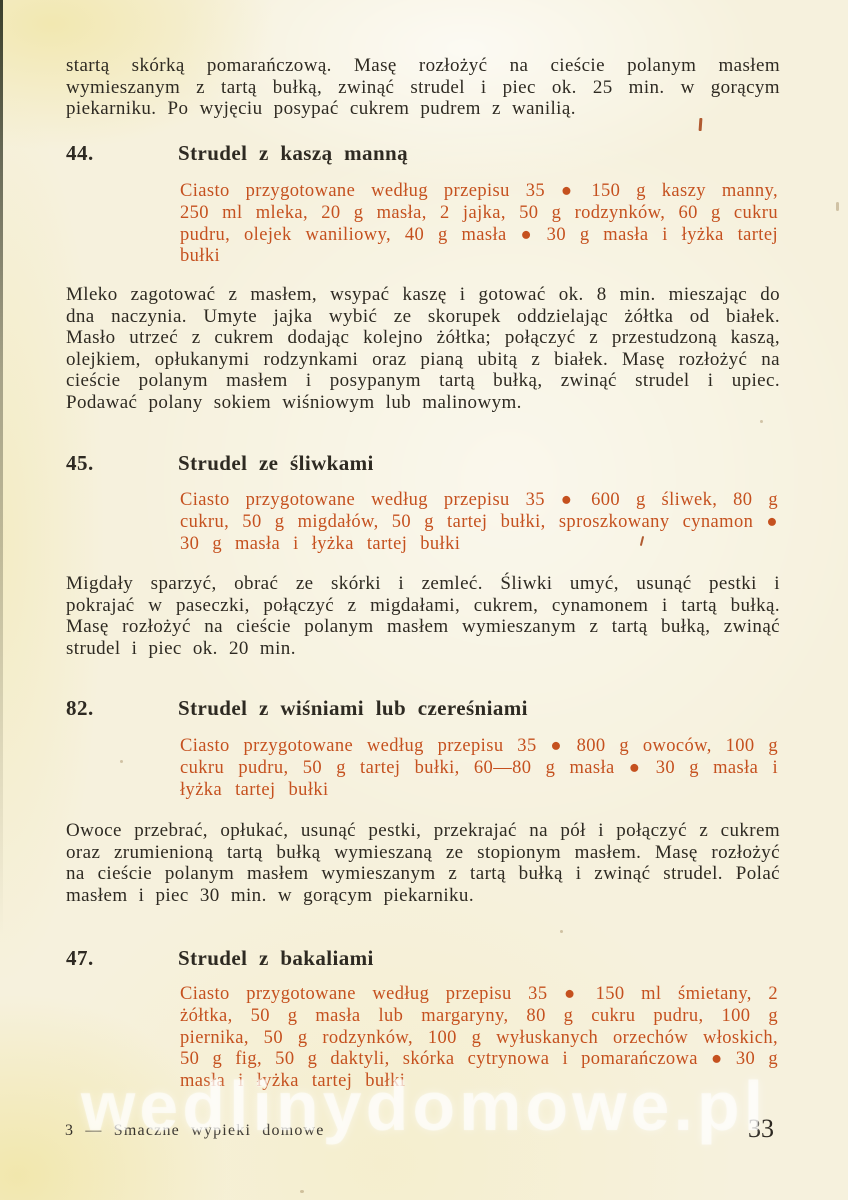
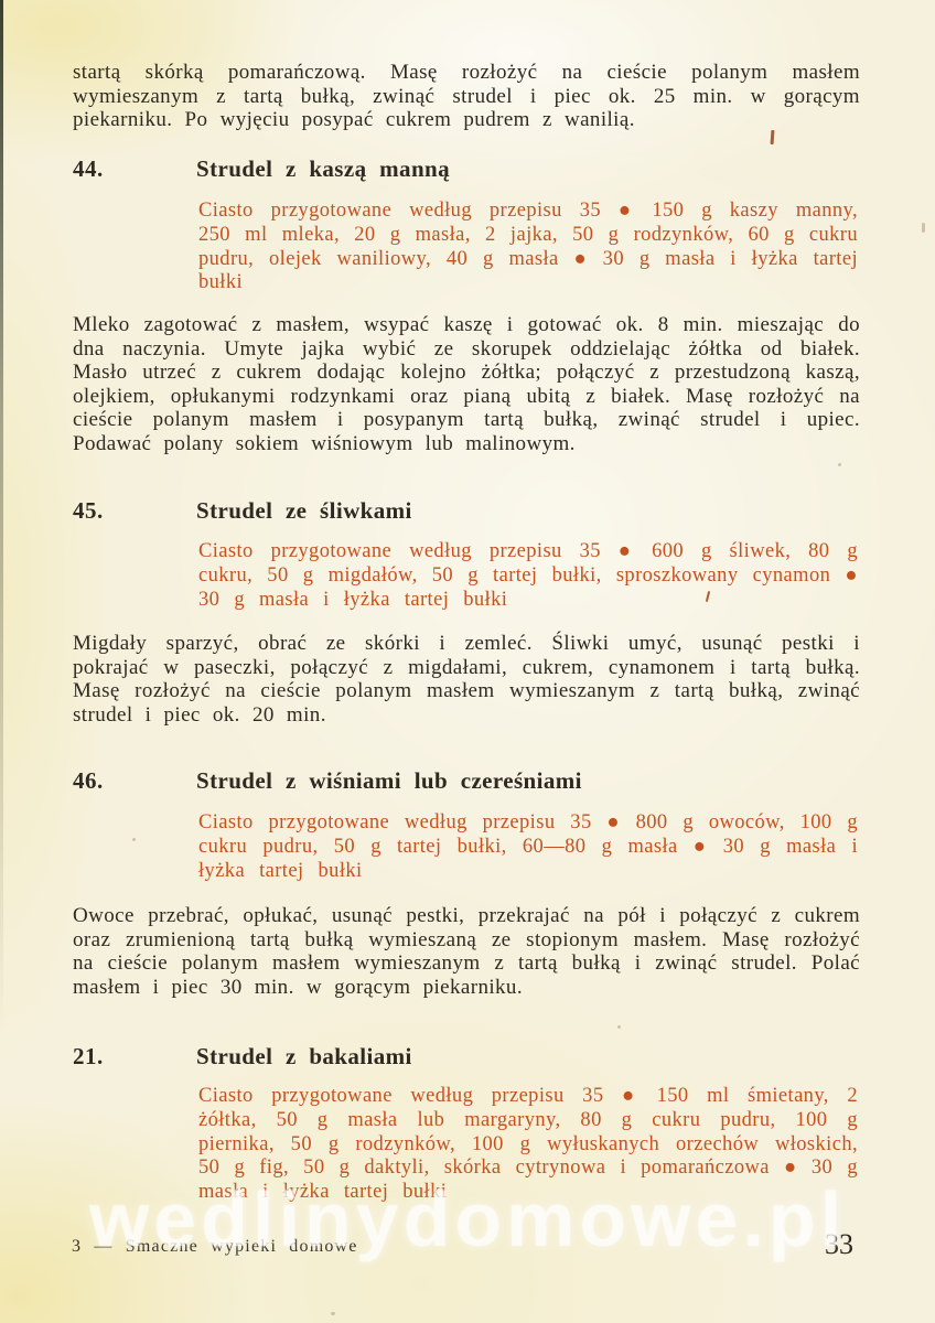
  startą skórką pomarańczową. Masę rozłożyć na cieście polanym masłem wymieszanym z tartą bułką, zwinąć strudel i piec ok. 25 min. w gorącym piekarniku. Po wyjęciu posypać cukrem pudrem z wanilią.
  44.
  Strudel z kaszą manną
  Ciasto przygotowane według przepisu 35 ● 150 g kaszy manny, 250 ml mleka, 20 g masła, 2 jajka, 50 g rodzynków, 60 g cukru pudru, olejek waniliowy, 40 g masła ● 30 g masła i łyżka tartej bułki
  Mleko zagotować z masłem, wsypać kaszę i gotować ok. 8 min. mieszając do dna naczynia. Umyte jajka wybić ze skorupek oddzielając żółtka od białek. Masło utrzeć z cukrem dodając kolejno żółtka; połączyć z przestudzoną kaszą, olejkiem, opłukanymi rodzynkami oraz pianą ubitą z białek. Masę rozłożyć na cieście polanym masłem i posypanym tartą bułką, zwinąć strudel i upiec. Podawać polany sokiem wiśniowym lub malinowym.
  45.
  Strudel ze śliwkami
  Ciasto przygotowane według przepisu 35 ● 600 g śliwek, 80 g cukru, 50 g migdałów, 50 g tartej bułki, sproszkowany cynamon ● 30 g masła i łyżka tartej bułki
  Migdały sparzyć, obrać ze skórki i zemleć. Śliwki umyć, usunąć pestki i pokrajać w paseczki, połączyć z migdałami, cukrem, cynamonem i tartą bułką. Masę rozłożyć na cieście polanym masłem wymieszanym z tartą bułką, zwinąć strudel i piec ok. 20 min.
- 82.
+ 46.
  Strudel z wiśniami lub czereśniami
  Ciasto przygotowane według przepisu 35 ● 800 g owoców, 100 g cukru pudru, 50 g tartej bułki, 60—80 g masła ● 30 g masła i łyżka tartej bułki
  Owoce przebrać, opłukać, usunąć pestki, przekrajać na pół i połączyć z cukrem oraz zrumienioną tartą bułką wymieszaną ze stopionym masłem. Masę rozłożyć na cieście polanym masłem wymieszanym z tartą bułką i zwinąć strudel. Polać masłem i piec 30 min. w gorącym piekarniku.
- 47.
+ 21.
  Strudel z bakaliami
  Ciasto przygotowane według przepisu 35 ● 150 ml śmietany, 2 żółtka, 50 g masła lub margaryny, 80 g cukru pudru, 100 g piernika, 50 g rodzynków, 100 g wyłuskanych orzechów włoskich, 50 g fig, 50 g daktyli, skórka cytrynowa i pomarańczowa ● 30 g masła i łyżka tartej bułki
  wedlinydomowe.pl
  3 — Smaczne wypieki domowe
  33
